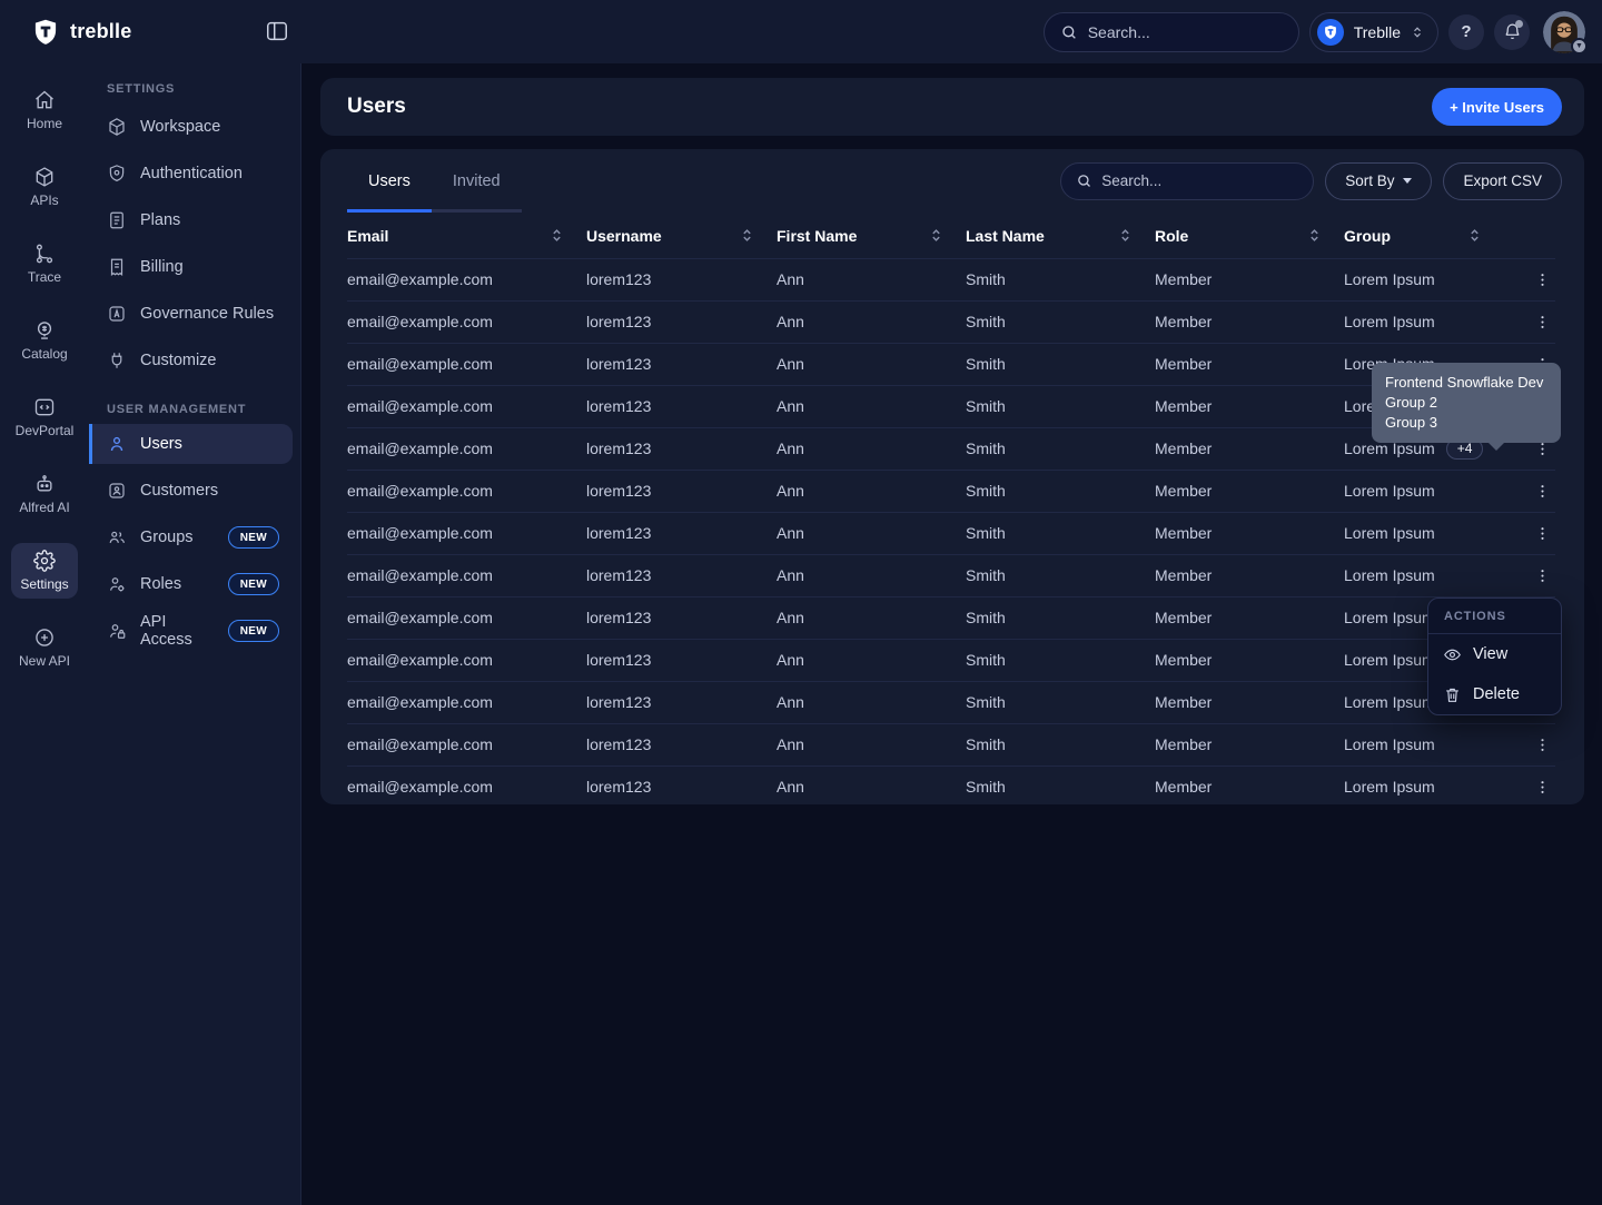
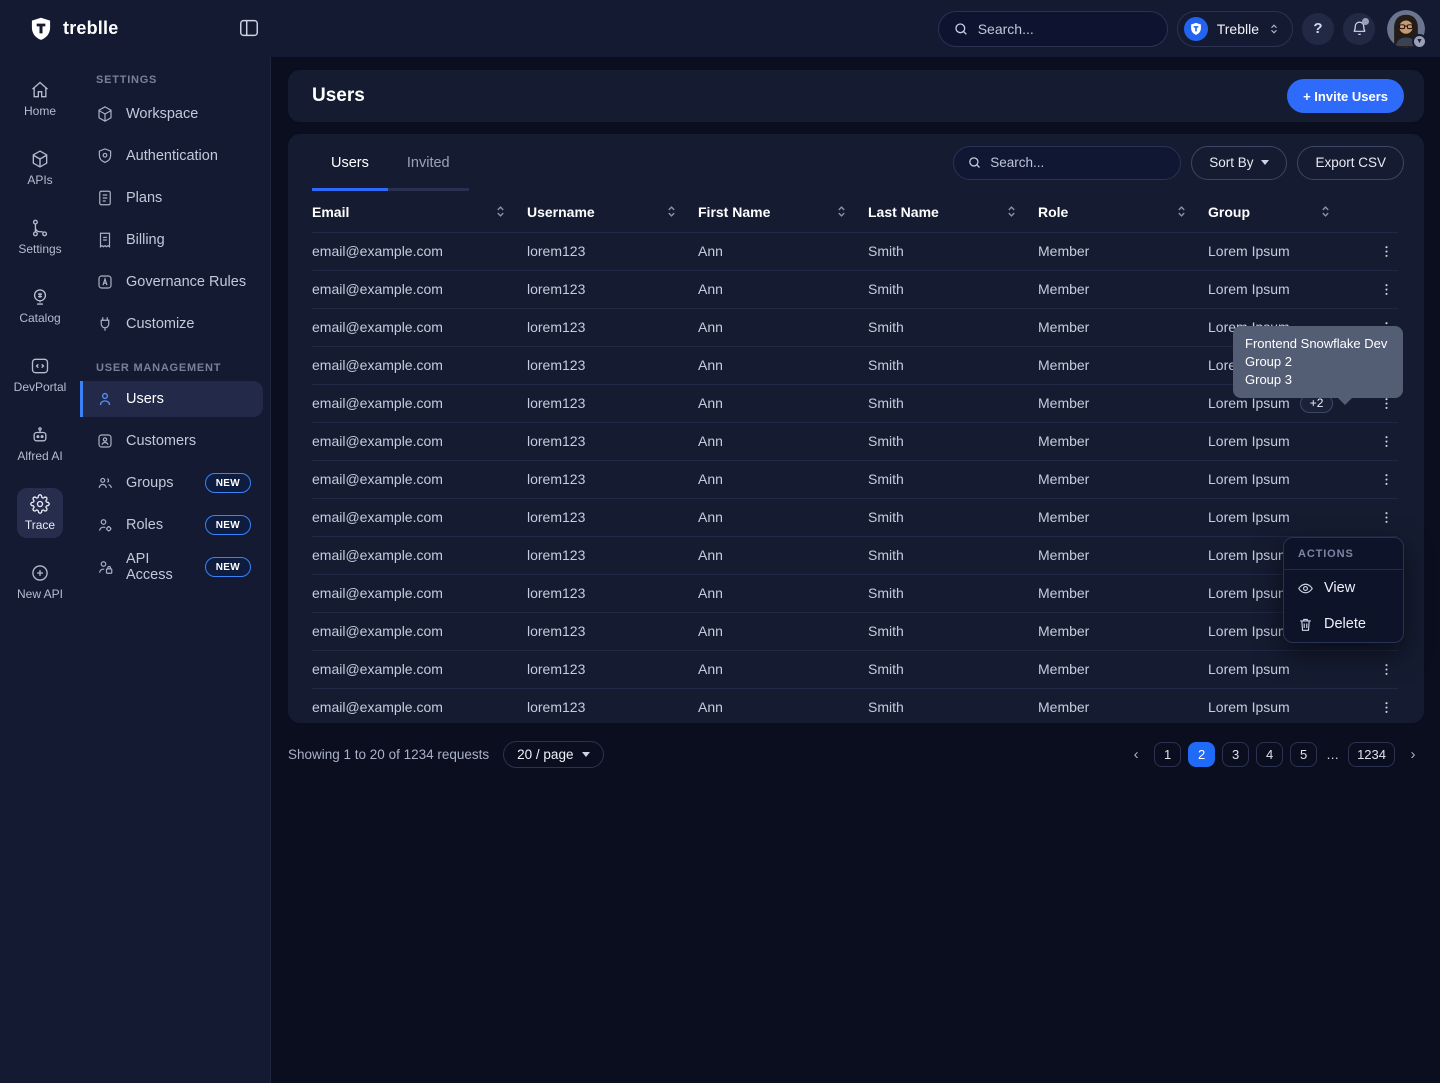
  treblle
  Search...
  Treblle
  ?
  Home
  APIs
- Trace
+ Settings
  Catalog
  DevPortal
  Alfred AI
- Settings
+ Trace
  New API
  SETTINGS
  Workspace
  Authentication
  Plans
  Billing
  Governance Rules
  Customize
  USER MANAGEMENT
  Users
  Customers
  Groups
  NEW
  Roles
  NEW
  API Access
  NEW
  Users
  + Invite Users
  Users
  Invited
  Search...
  Sort By
  Export CSV
  Email
  Username
  First Name
  Last Name
  Role
  Group
  email@example.com
  lorem123
  Ann
  Smith
  Member
  Lorem Ipsum
  email@example.com
  lorem123
  Ann
  Smith
  Member
  Lorem Ipsum
  email@example.com
  lorem123
  Ann
  Smith
  Member
  email@example.com
  lorem123
  Ann
  Smith
  Member
  email@example.com
  lorem123
  Ann
  Smith
  Member
  Lorem Ipsum
- +4
+ +2
  email@example.com
  lorem123
  Ann
  Smith
  Member
  Lorem Ipsum
  email@example.com
  lorem123
  Ann
  Smith
  Member
  Lorem Ipsum
  email@example.com
  lorem123
  Ann
  Smith
  Member
  Lorem Ipsum
  email@example.com
  lorem123
  Ann
  Smith
  Member
  Lorem Ipsu
  email@example.com
  lorem123
  Ann
  Smith
  Member
  Lorem Ipsu
  email@example.com
  lorem123
  Ann
  Smith
  Member
  Lorem Ipsu
  email@example.com
  lorem123
  Ann
  Smith
  Member
  Lorem Ipsum
  email@example.com
  lorem123
  Ann
  Smith
  Member
  Lorem Ipsum
  Frontend Snowflake Dev
  Group 2
  Group 3
  ACTIONS
  View
  Delete
+ Showing 1 to 20 of 1234 requests
+ 20 / page
+ ‹
+ 1
+ 2
+ 3
+ 4
+ 5
+ …
+ 1234
+ ›
